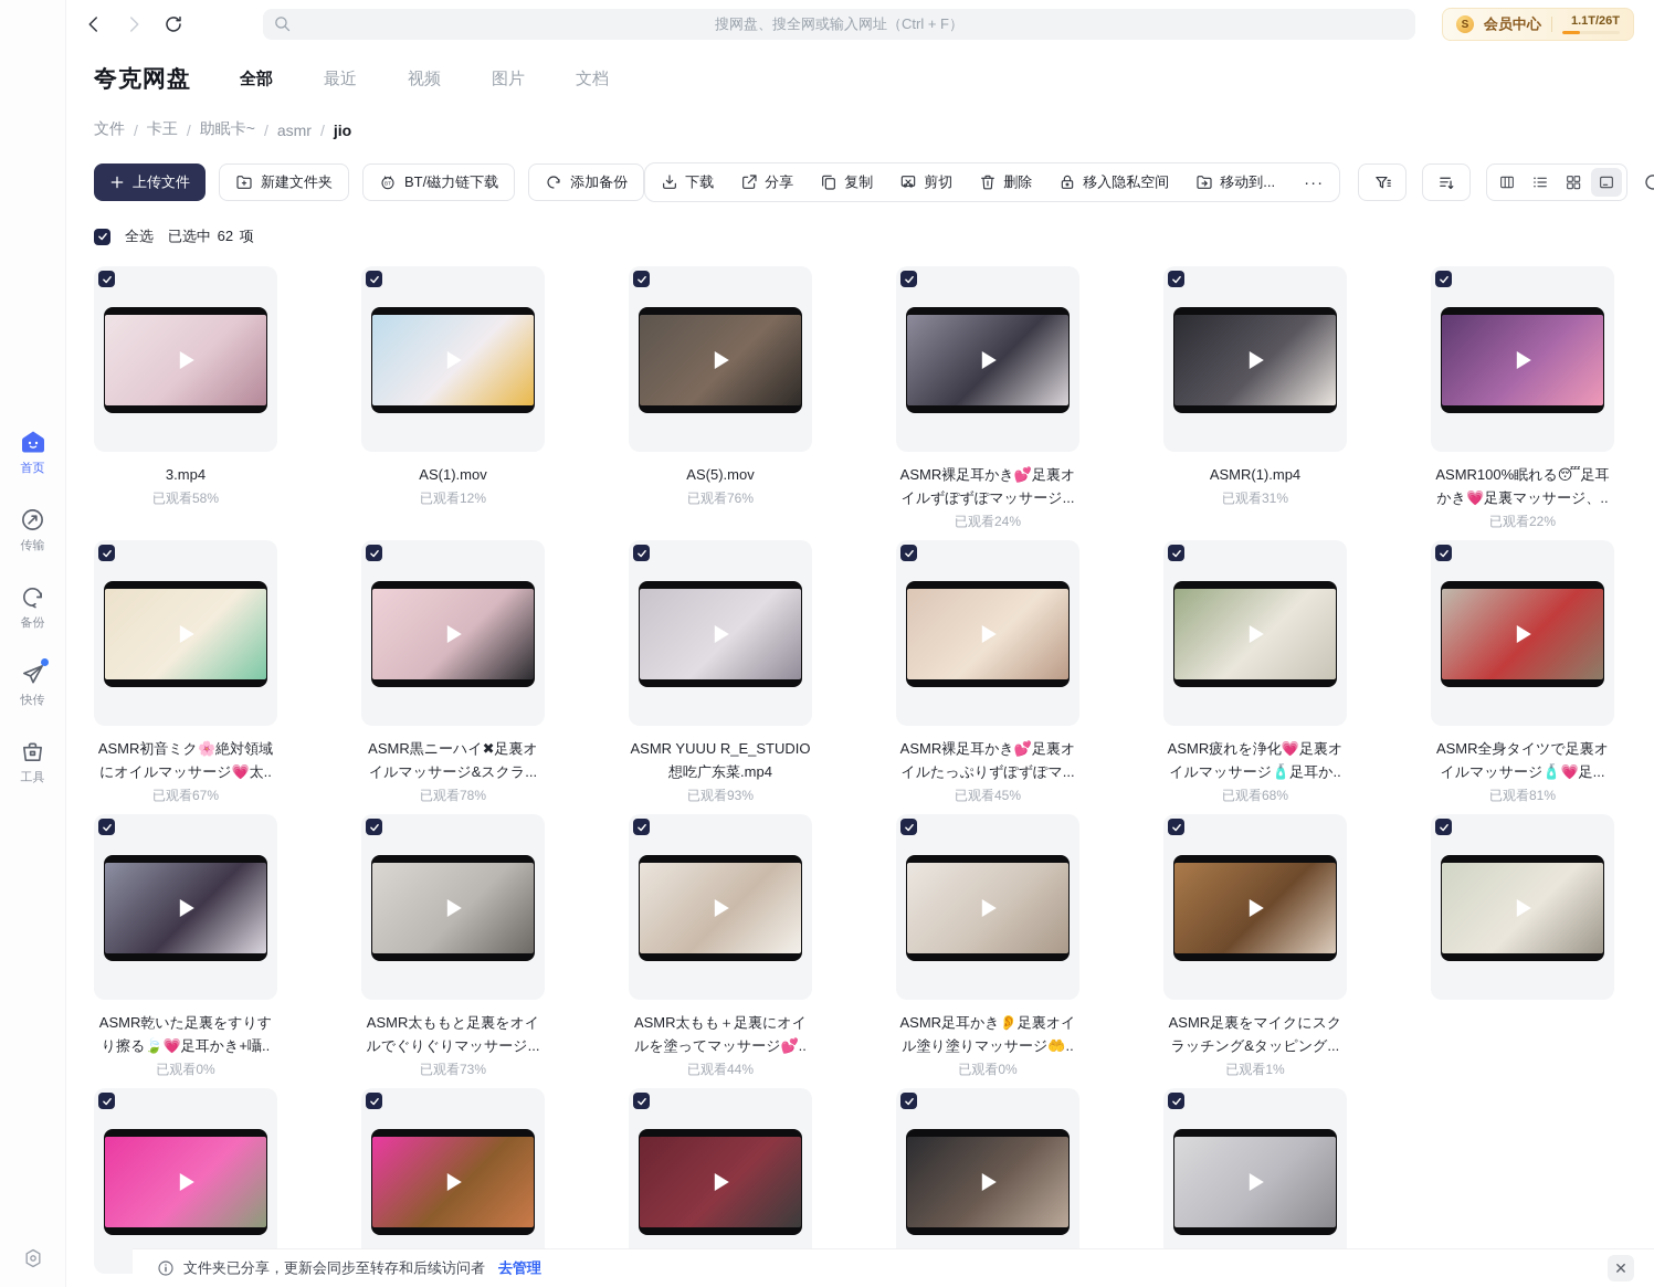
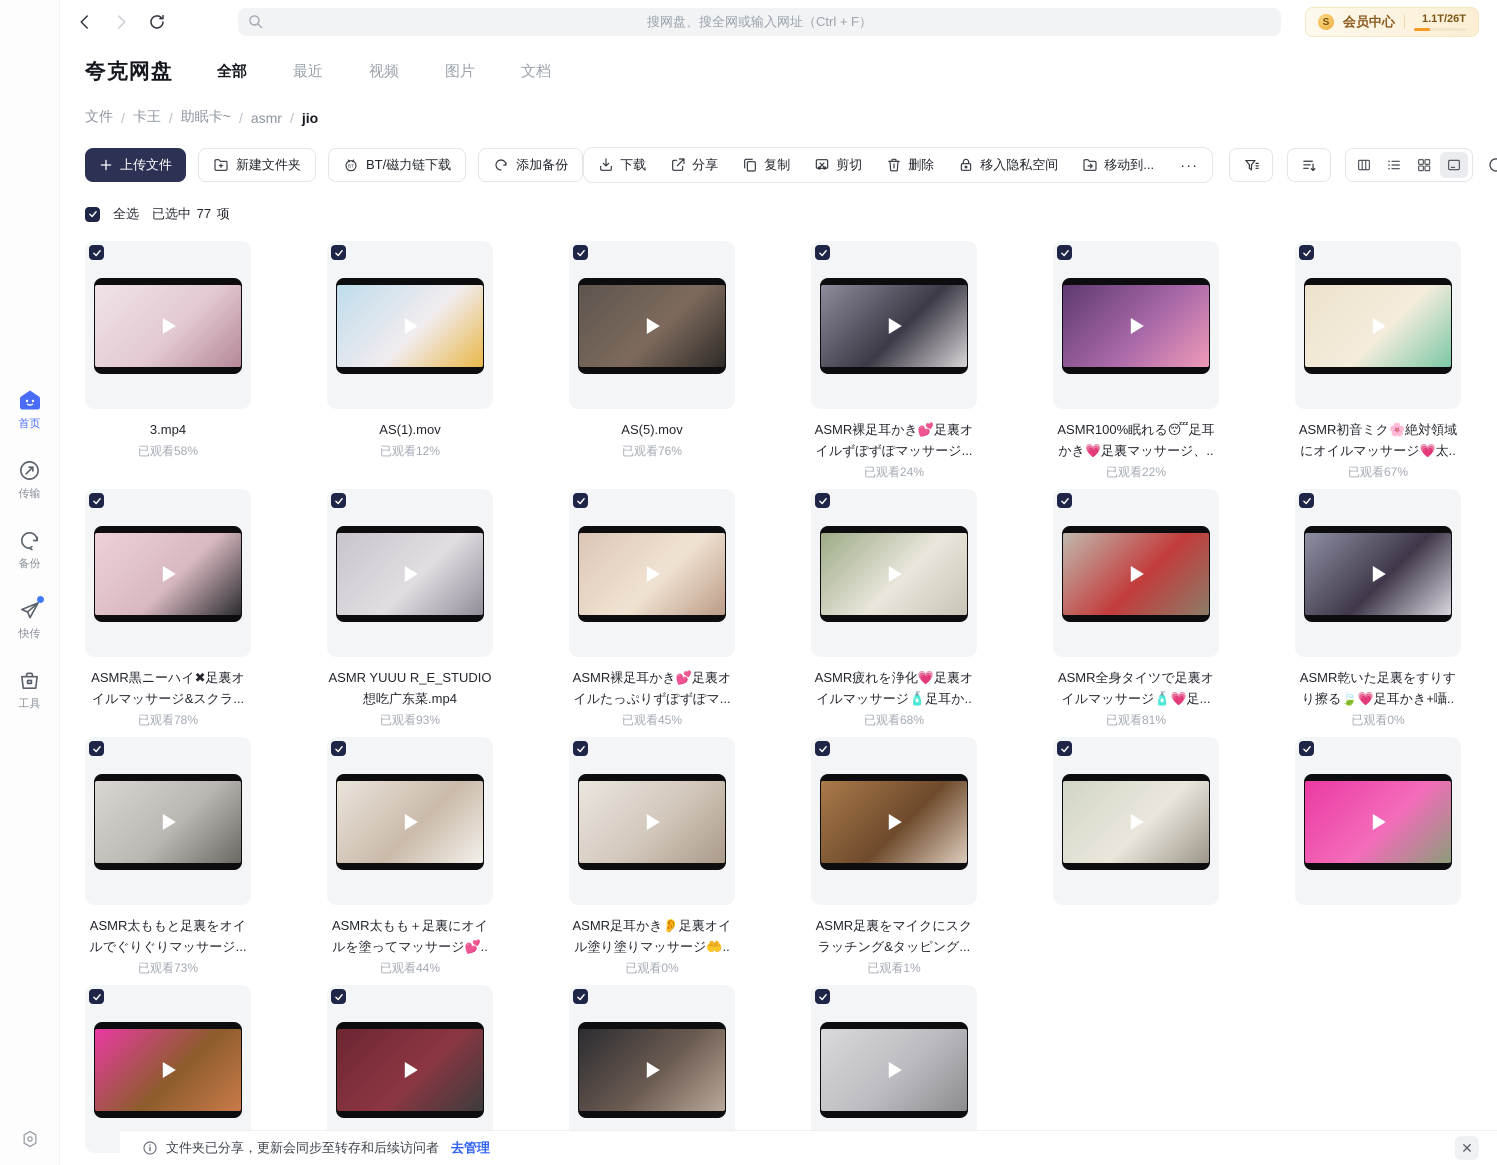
  首页
  传输
  备份
  快传
  工具
  搜网盘、搜全网或输入网址（Ctrl + F）
  S
  会员中心
  1.1T/26T
  夸克网盘
  全部
  最近
  视频
  图片
  文档
  文件
  /
  卡王
  /
  助眠卡~
  /
  asmr
  /
  jio
  上传文件
  新建文件夹
  BT/磁力链下载
  添加备份
  下载
  分享
  复制
  剪切
  删除
  移入隐私空间
  移动到...
  ···
  全选
- 已选中 62 项
+ 已选中 77 项
  3.mp4
  已观看58%
  AS(1).mov
  已观看12%
  AS(5).mov
  已观看76%
  ASMR裸足耳かき💕足裏オイルずぽずぽマッサージ...
  已观看24%
- ASMR(1).mp4
- 已观看31%
  ASMR100%眠れる😴足耳かき💗足裏マッサージ、..
  已观看22%
  ASMR初音ミク🌸絶対領域にオイルマッサージ💗太..
  已观看67%
  ASMR黒ニーハイ✖足裏オイルマッサージ&スクラ...
  已观看78%
  ASMR YUUU R_E_STUDIO 想吃广东菜.mp4
  已观看93%
  ASMR裸足耳かき💕足裏オイルたっぷりずぽずぽマ...
  已观看45%
  ASMR疲れを浄化💗足裏オイルマッサージ🧴足耳か..
  已观看68%
  ASMR全身タイツで足裏オイルマッサージ🧴💗足...
  已观看81%
  ASMR乾いた足裏をすりすり擦る🍃💗足耳かき+囁..
  已观看0%
  ASMR太ももと足裏をオイルでぐりぐりマッサージ...
  已观看73%
  ASMR太もも＋足裏にオイルを塗ってマッサージ💕..
  已观看44%
  ASMR足耳かき👂足裏オイル塗り塗りマッサージ🤲..
  已观看0%
  ASMR足裏をマイクにスクラッチング&タッピング...
  已观看1%
  文件夹已分享，更新会同步至转存和后续访问者
  去管理
  ✕
